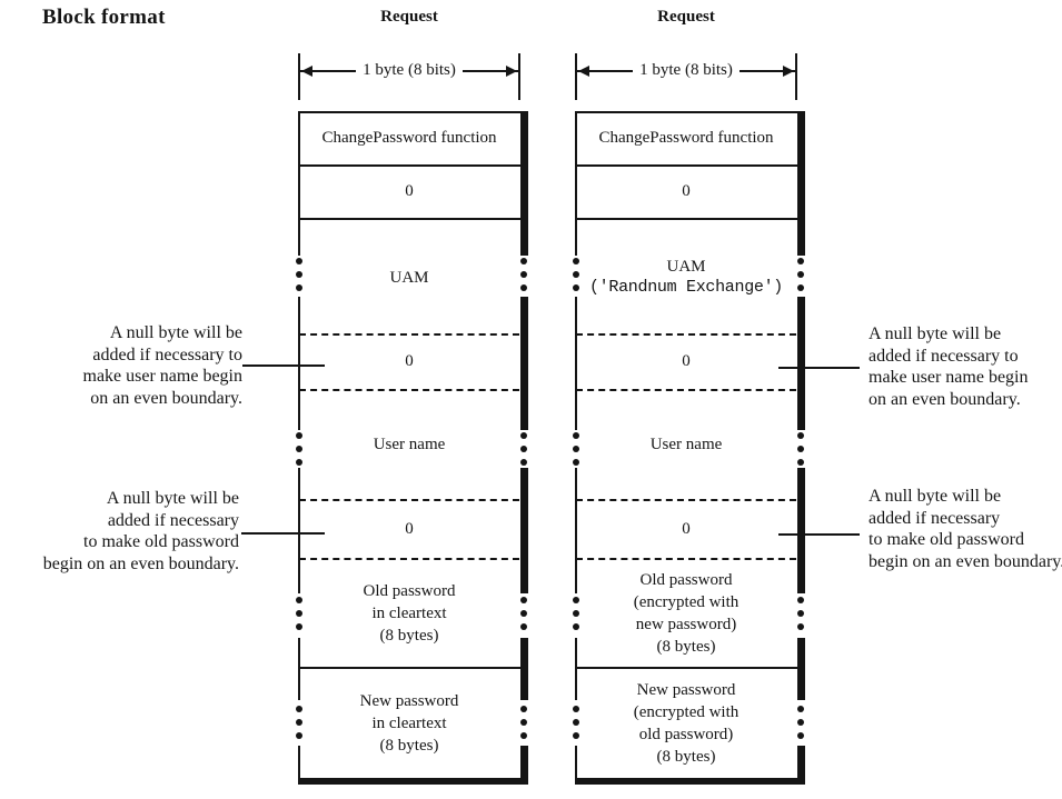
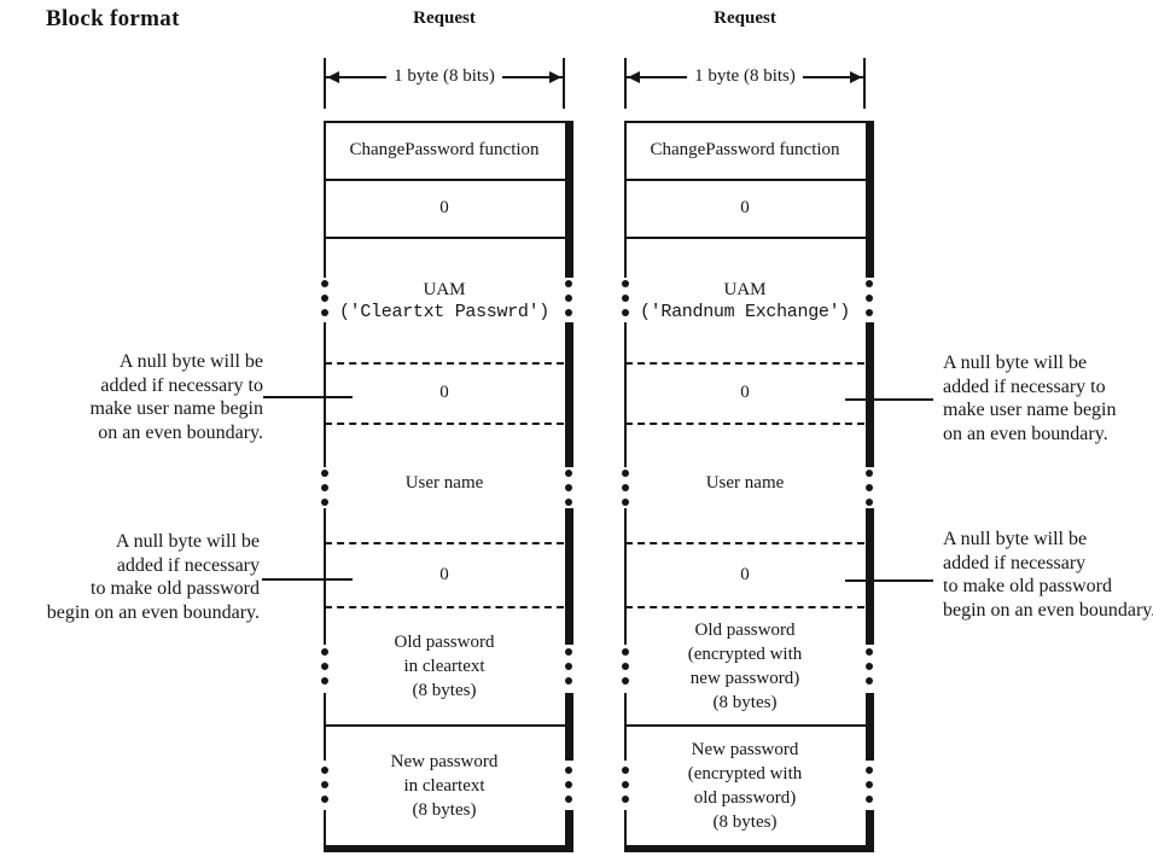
  Block format
  Request
  1 byte (8 bits)
  ChangePassword function
  0
  UAM
+ ('Cleartxt Passwrd')
  0
  User name
  0
  Old password
  in cleartext
  (8 bytes)
  New password
  in cleartext
  (8 bytes)
  Request
  1 byte (8 bits)
  ChangePassword function
  0
  UAM
  ('Randnum Exchange')
  0
  User name
  0
  Old password
  (encrypted with
  new password)
  (8 bytes)
  New password
  (encrypted with
  old password)
  (8 bytes)
  A null byte will be
  added if necessary to
  make user name begin
  on an even boundary.
  A null byte will be
  added if necessary
  to make old password
  begin on an even boundary.
  A null byte will be
  added if necessary to
  make user name begin
  on an even boundary.
  A null byte will be
  added if necessary
  to make old password
  begin on an even boundary
